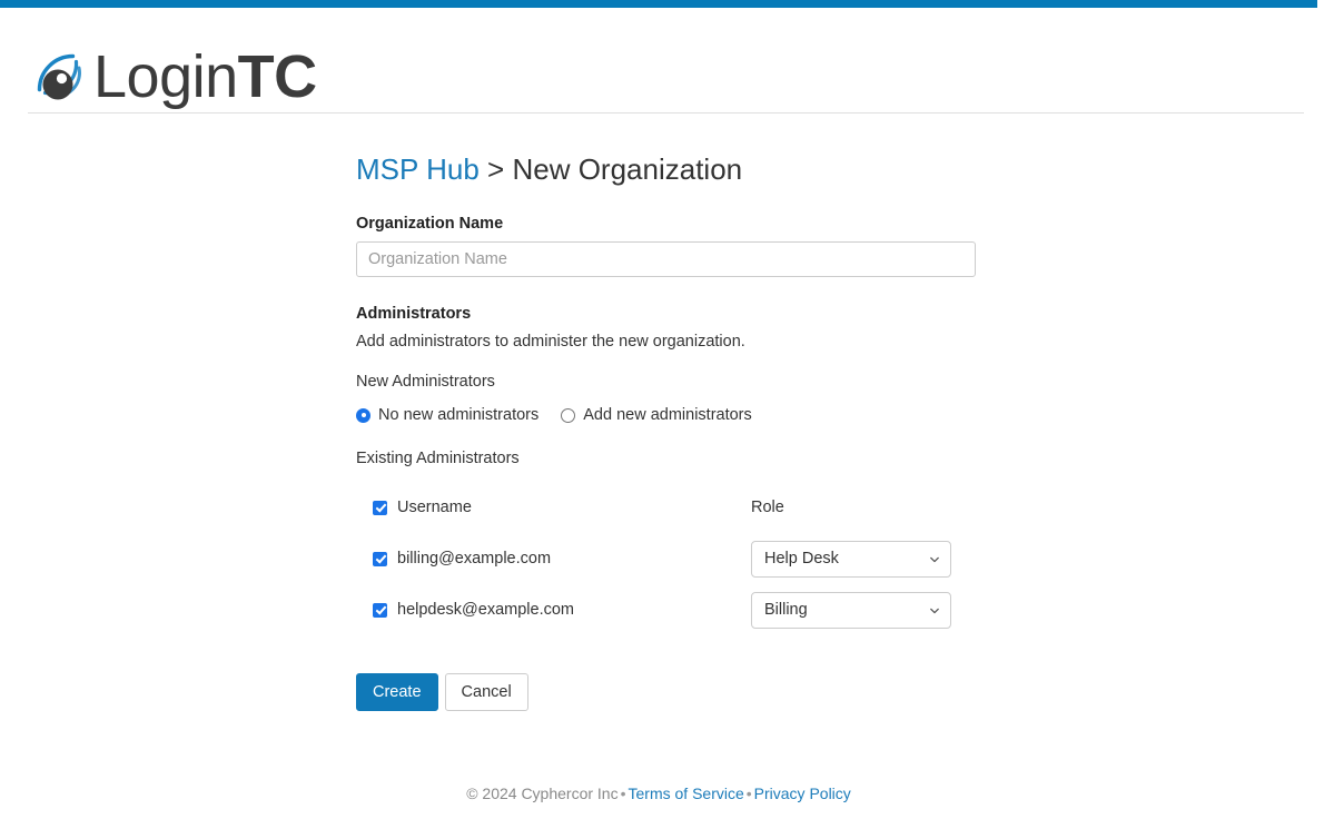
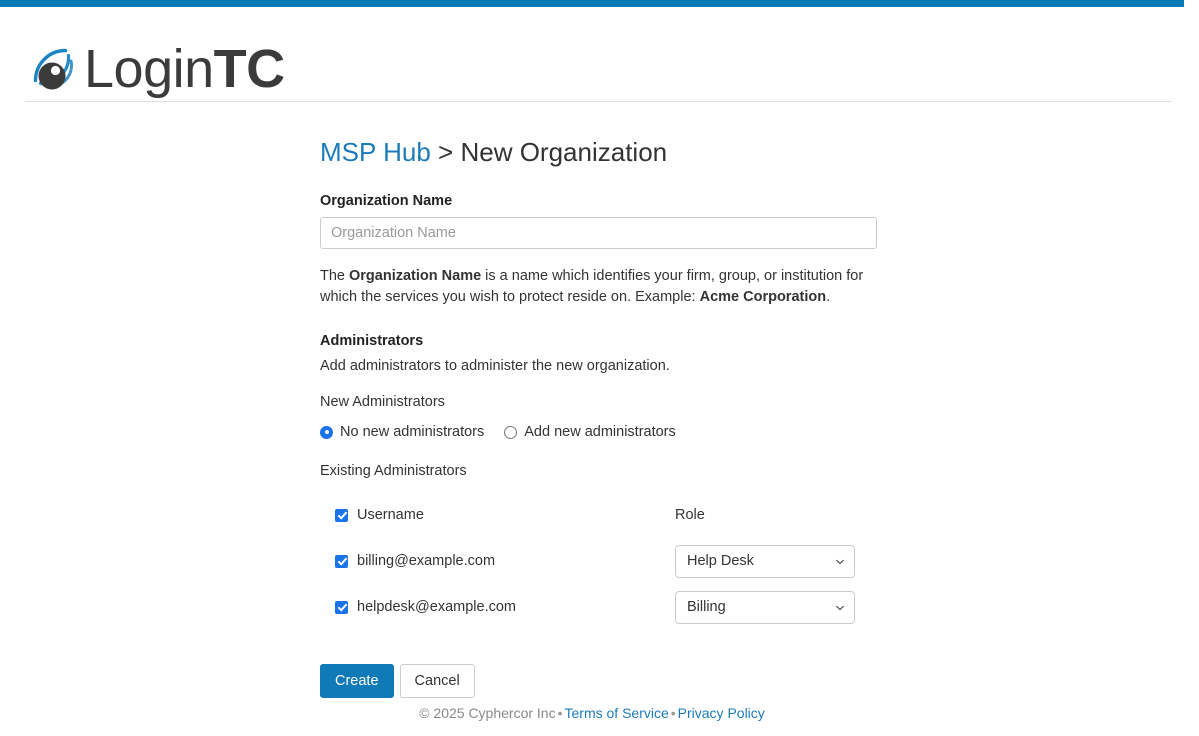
  LoginTC
  MSP Hub > New Organization
  Organization Name
  Organization Name
+ The Organization Name is a name which identifies your firm, group, or institution for which the services you wish to protect reside on. Example: Acme Corporation.
  Administrators
  Add administrators to administer the new organization.
  New Administrators
  No new administrators
  Add new administrators
  Existing Administrators
  Username
  Role
  billing@example.com
  Help Desk
  helpdesk@example.com
  Billing
  Create
  Cancel
- © 2024 Cyphercor Inc • Terms of Service • Privacy Policy
+ © 2025 Cyphercor Inc • Terms of Service • Privacy Policy
